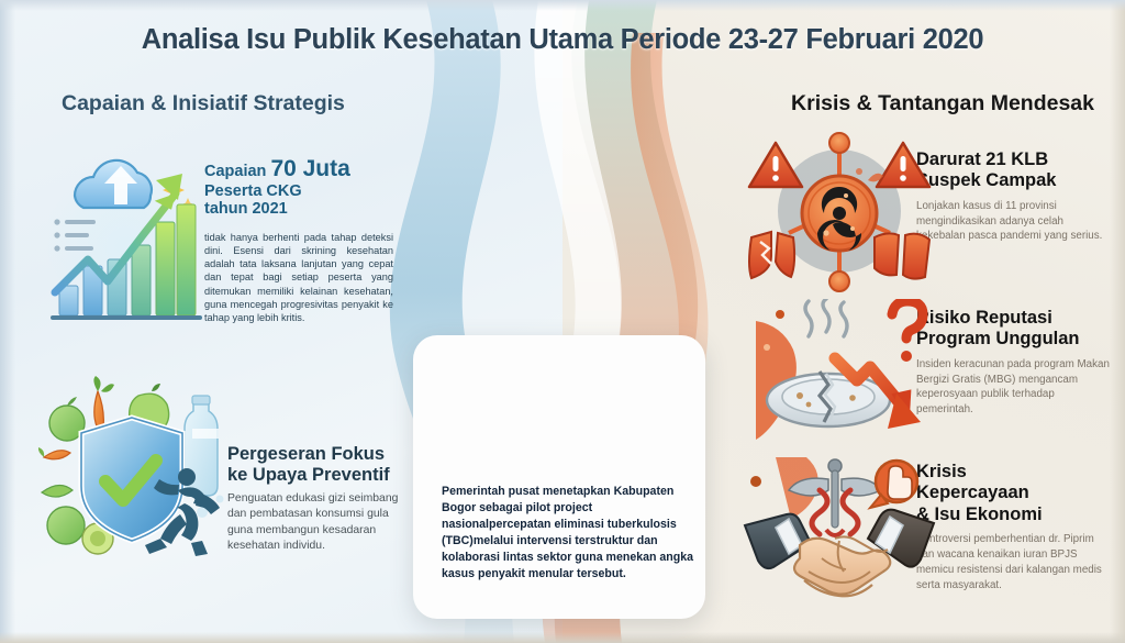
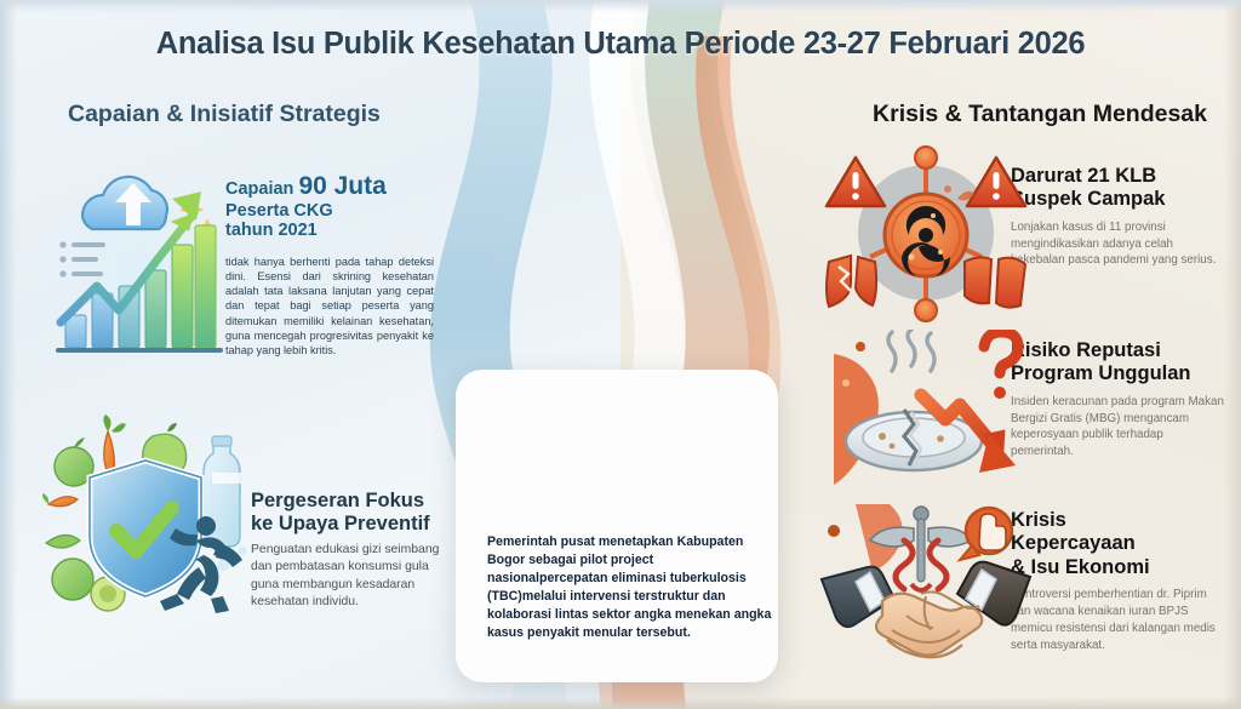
- Analisa Isu Publik Kesehatan Utama Periode 23-27 Februari 2020
+ Analisa Isu Publik Kesehatan Utama Periode 23-27 Februari 2026
  Capaian & Inisiatif Strategis
  Krisis & Tantangan Mendesak
- Capaian 70 Juta
+ Capaian 90 Juta
  Peserta CKG
  tahun 2021
  tidak hanya berhenti pada tahap deteksi dini. Esensi dari skrining kesehatan adalah tata laksana lanjutan yang cepat dan tepat bagi setiap peserta yang ditemukan memiliki kelainan kesehatan, guna mencegah progresivitas penyakit ke tahap yang lebih kritis.
  Pergeseran Fokus
  ke Upaya Preventif
  Penguatan edukasi gizi seimbang dan pembatasan konsumsi gula guna membangun kesadaran kesehatan individu.
- Pemerintah pusat menetapkan Kabupaten Bogor sebagai pilot project nasionalpercepatan eliminasi tuberkulosis (TBC)melalui intervensi terstruktur dan kolaborasi lintas sektor guna menekan angka kasus penyakit menular tersebut.
+ Pemerintah pusat menetapkan Kabupaten Bogor sebagai pilot project nasionalpercepatan eliminasi tuberkulosis (TBC)melalui intervensi terstruktur dan kolaborasi lintas sektor angka menekan angka kasus penyakit menular tersebut.
  Darurat 21 KLB
  uspek Campak
  Lonjakan kasus di 11 provinsi mengindikasikan adanya celah kebalan pasca pandemi yang serius.
  isiko Reputasi
  Program Unggulan
  Insiden keracunan pada program Makan Bergizi Gratis (MBG) mengancam keperosyaan publik terhadap pemerintah.
  Krisis
  Kepercayaan
  & Isu Ekonomi
  ntroversi pemberhentian dr. Piprim an wacana kenaikan iuran BPJS memicu resistensi dari kalangan medis serta masyarakat.
